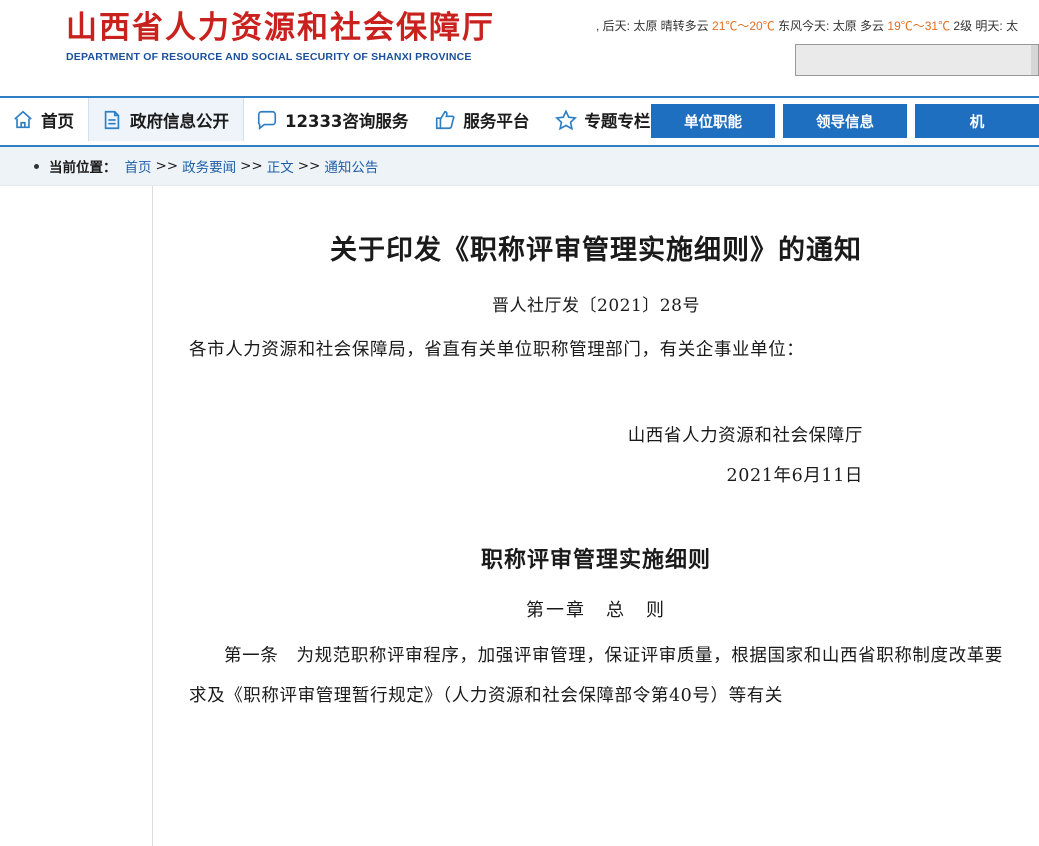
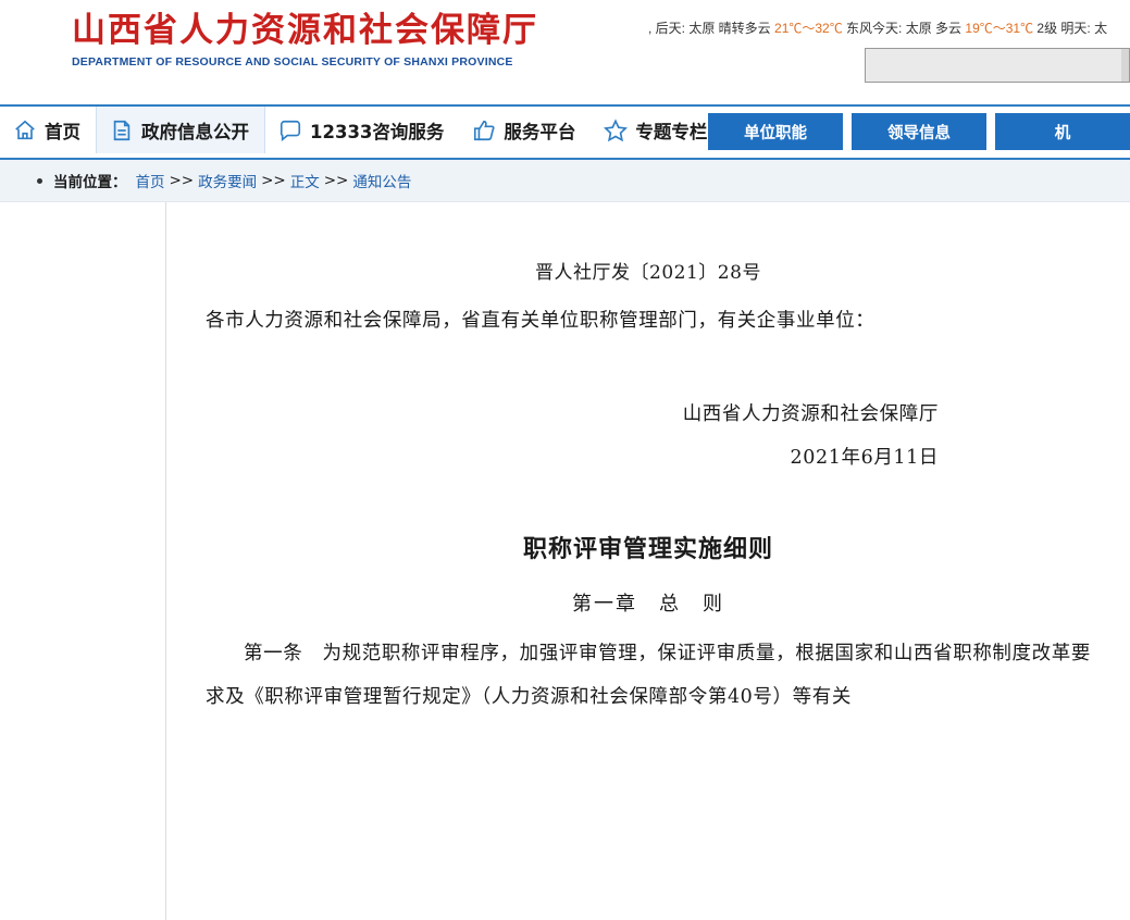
  山西省人力资源和社会保障厅
  DEPARTMENT OF RESOURCE AND SOCIAL SECURITY OF SHANXI PROVINCE
- , 后天: 太原 晴转多云 21℃～20℃ 东风今天: 太原 多云 19℃～31℃ 2级 明天: 太
+ , 后天: 太原 晴转多云 21℃～32℃ 东风今天: 太原 多云 19℃～31℃ 2级 明天: 太
  首页
  政府信息公开
  12333咨询服务
  服务平台
  专题专栏
  单位职能
  领导信息
  机
  当前位置：
  首页
  >>
  政务要闻
  >>
  正文
  >>
  通知公告
- 关于印发《职称评审管理实施细则》的通知
  晋人社厅发〔2021〕28号
  各市人力资源和社会保障局，省直有关单位职称管理部门，有关企事业单位：
  山西省人力资源和社会保障厅
  2021年6月11日
  职称评审管理实施细则
  第一章 总 则
  第一条 为规范职称评审程序，加强评审管理，保证评审质量，根据国家和山西省职称制度改革要求及《职称评审管理暂行规定》（人力资源和社会保障部令第40号）等有关
